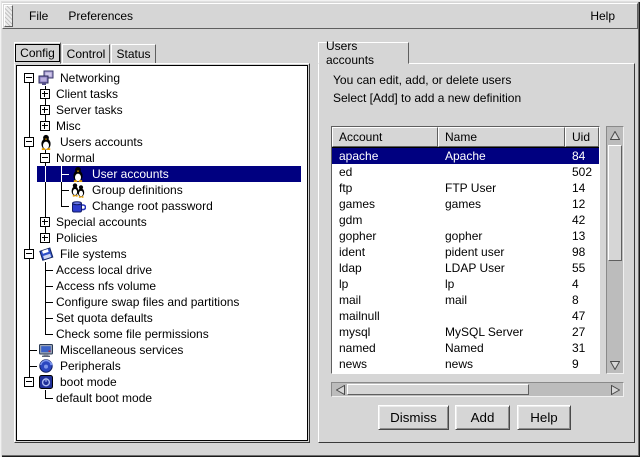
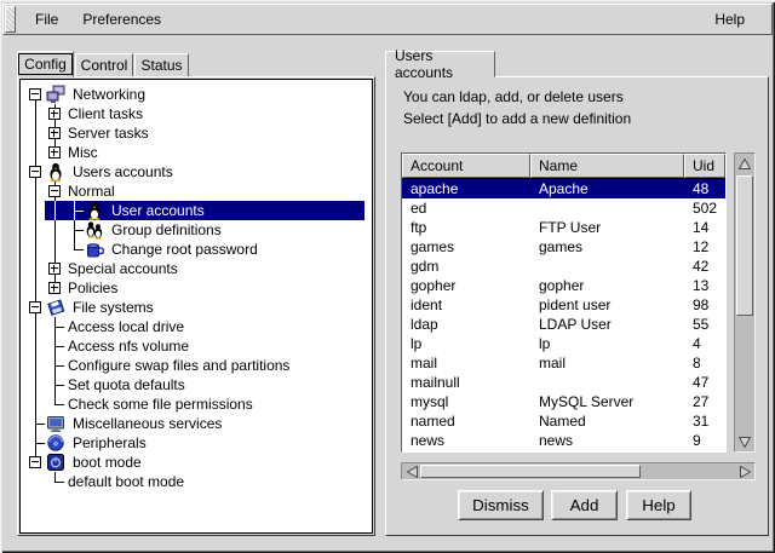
  File
  Preferences
  Help
  Config
  Control
  Status
  Networking
  Client tasks
  Server tasks
  Misc
  Users accounts
  Normal
  User accounts
  Group definitions
  Change root password
  Special accounts
  Policies
  File systems
  Access local drive
  Access nfs volume
  Configure swap files and partitions
  Set quota defaults
  Check some file permissions
  Miscellaneous services
  Peripherals
  boot mode
  default boot mode
  Users accounts
- You can edit, add, or delete users
+ You can ldap, add, or delete users
  Select [Add] to add a new definition
  Account
  Name
  Uid
  apache
  Apache
- 84
+ 48
  ed
  502
  ftp
  FTP User
  14
  games
  games
  12
  gdm
  42
  gopher
  gopher
  13
  ident
  pident user
  98
  ldap
  LDAP User
  55
  lp
  lp
  4
  mail
  mail
  8
  mailnull
  47
  mysql
  MySQL Server
  27
  named
  Named
  31
  news
  news
  9
  Dismiss
  Add
  Help
